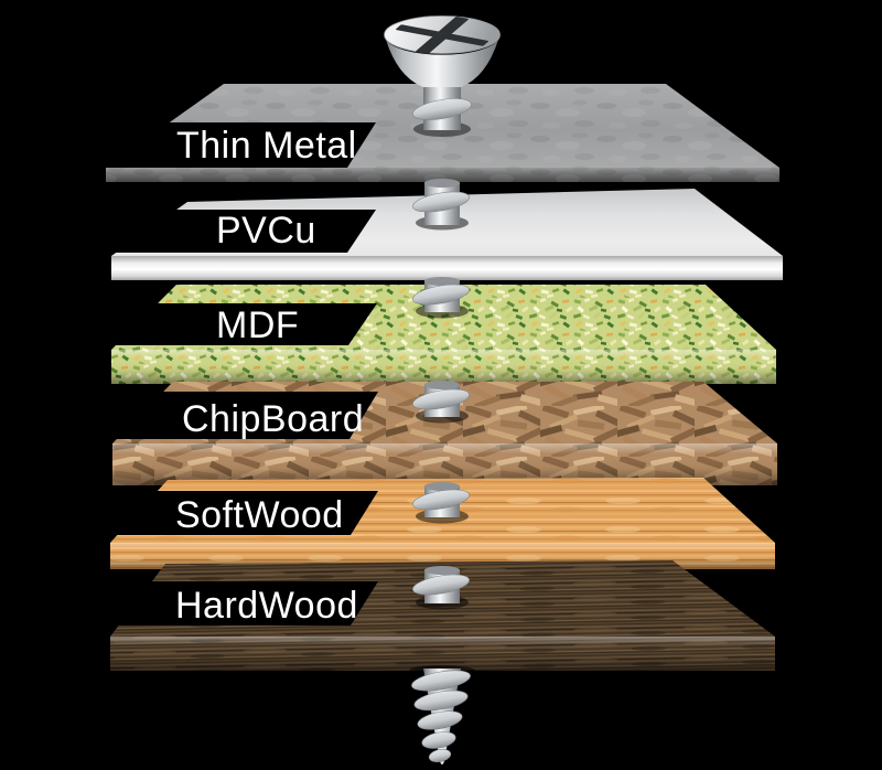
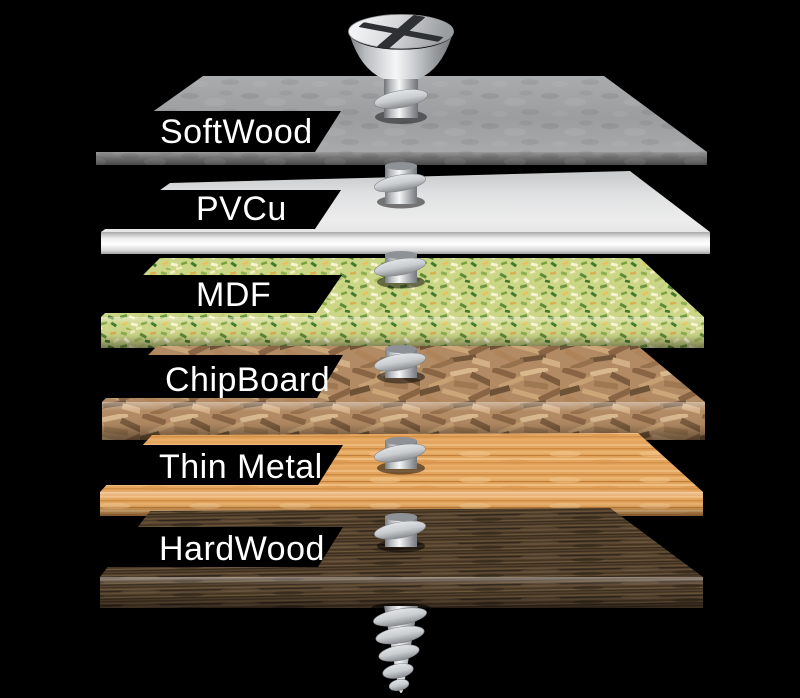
- Thin Metal
+ SoftWood
  PVCu
  MDF
  ChipBoard
- SoftWood
+ Thin Metal
  HardWood
